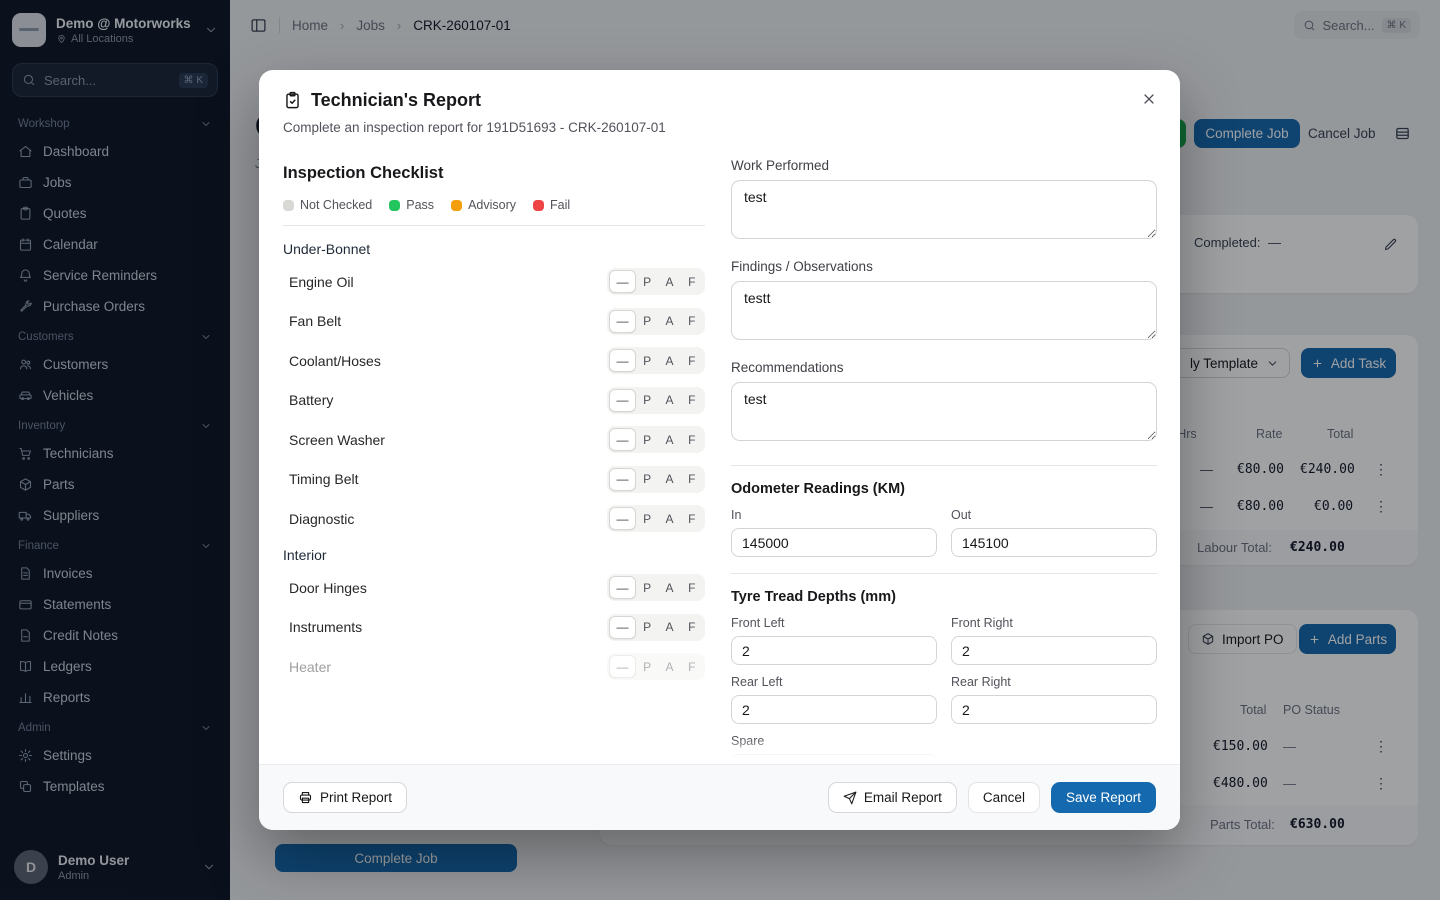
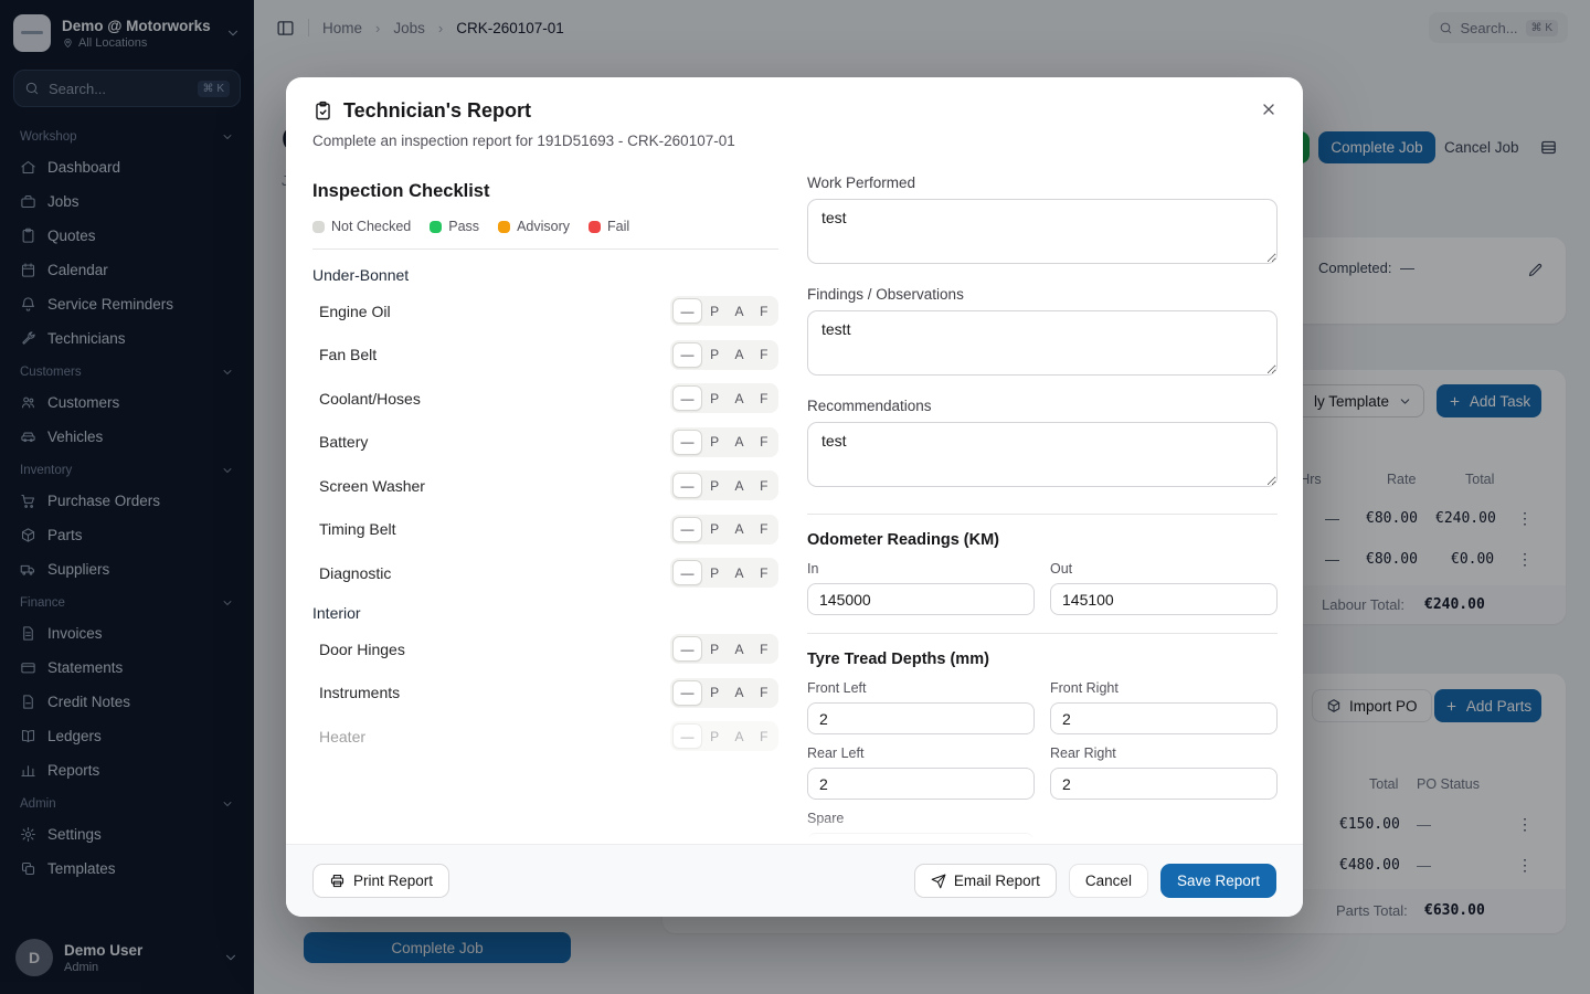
  Demo @ Motorworks
  All Locations
  Search...
  ⌘ K
  Workshop
  Dashboard
  Jobs
  Quotes
  Calendar
  Service Reminders
- Purchase Orders
+ Technicians
  Customers
  Customers
  Vehicles
  Inventory
- Technicians
+ Purchase Orders
  Parts
  Suppliers
  Finance
  Invoices
  Statements
  Credit Notes
  Ledgers
  Reports
  Admin
  Settings
  Templates
  D
  Demo User
  Admin
  Home
  ›
  Jobs
  ›
  CRK-260107-01
  Search...
  ⌘ K
  Complete Job
  Cancel Job
  Completed:
  —
  ly Template
  Add Task
  Rate
  Total
  —
  €80.00
  €240.00
  ⋮
  —
  €80.00
  €0.00
  ⋮
  Labour Total:
  €240.00
  Import PO
  Add Parts
  Total
  PO Status
  €150.00
  —
  ⋮
  €480.00
  —
  ⋮
  Parts Total:
  €630.00
  Complete Job
  Technician's Report
  Complete an inspection report for 191D51693 - CRK-260107-01
  Inspection Checklist
  Not Checked
  Pass
  Advisory
  Fail
  Under-Bonnet
  Engine Oil
  —
  P
  A
  F
  Fan Belt
  —
  P
  A
  F
  Coolant/Hoses
  —
  P
  A
  F
  Battery
  —
  P
  A
  F
  Screen Washer
  —
  P
  A
  F
  Timing Belt
  —
  P
  A
  F
  Diagnostic
  —
  P
  A
  F
  Interior
  Door Hinges
  —
  P
  A
  F
  Instruments
  —
  P
  A
  F
  Heater
  —
  P
  A
  F
  Work Performed
  test
  Findings / Observations
  testt
  Recommendations
  test
  Odometer Readings (KM)
  In
  145000
  Out
  145100
  Tyre Tread Depths (mm)
  Front Left
  2
  Front Right
  2
  Rear Left
  2
  Rear Right
  2
  Print Report
  Email Report
  Cancel
  Save Report
